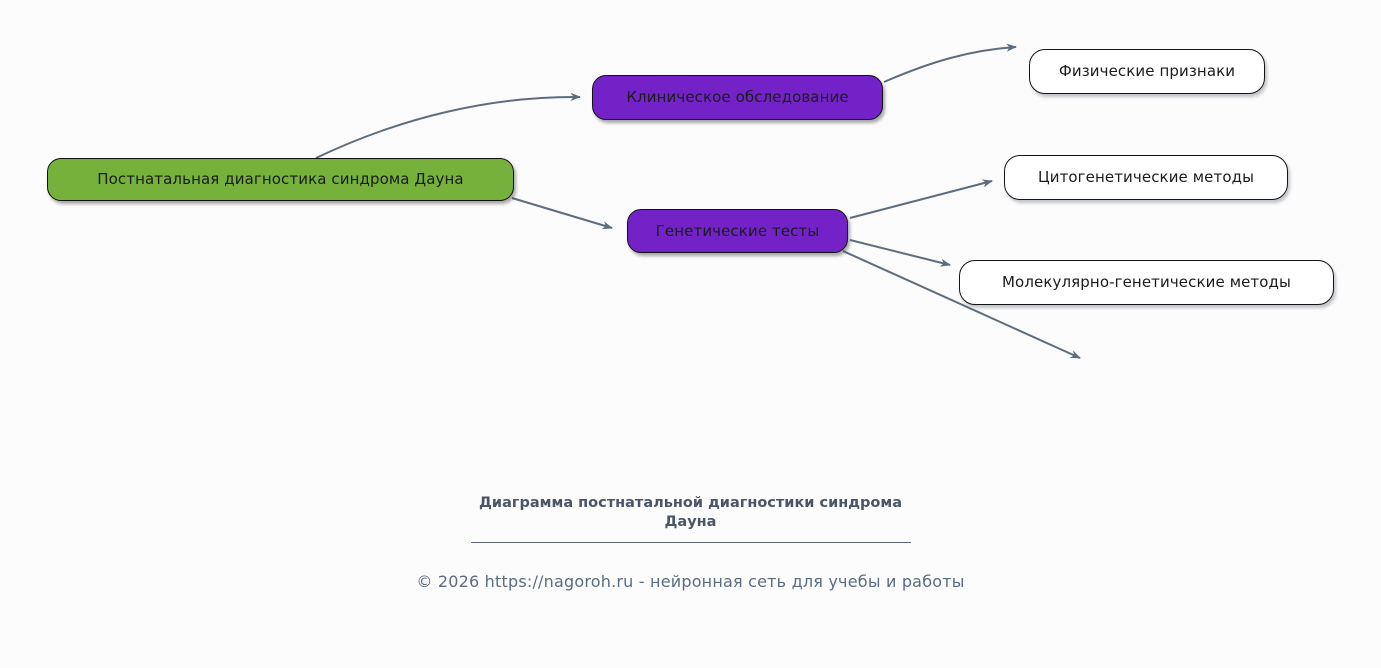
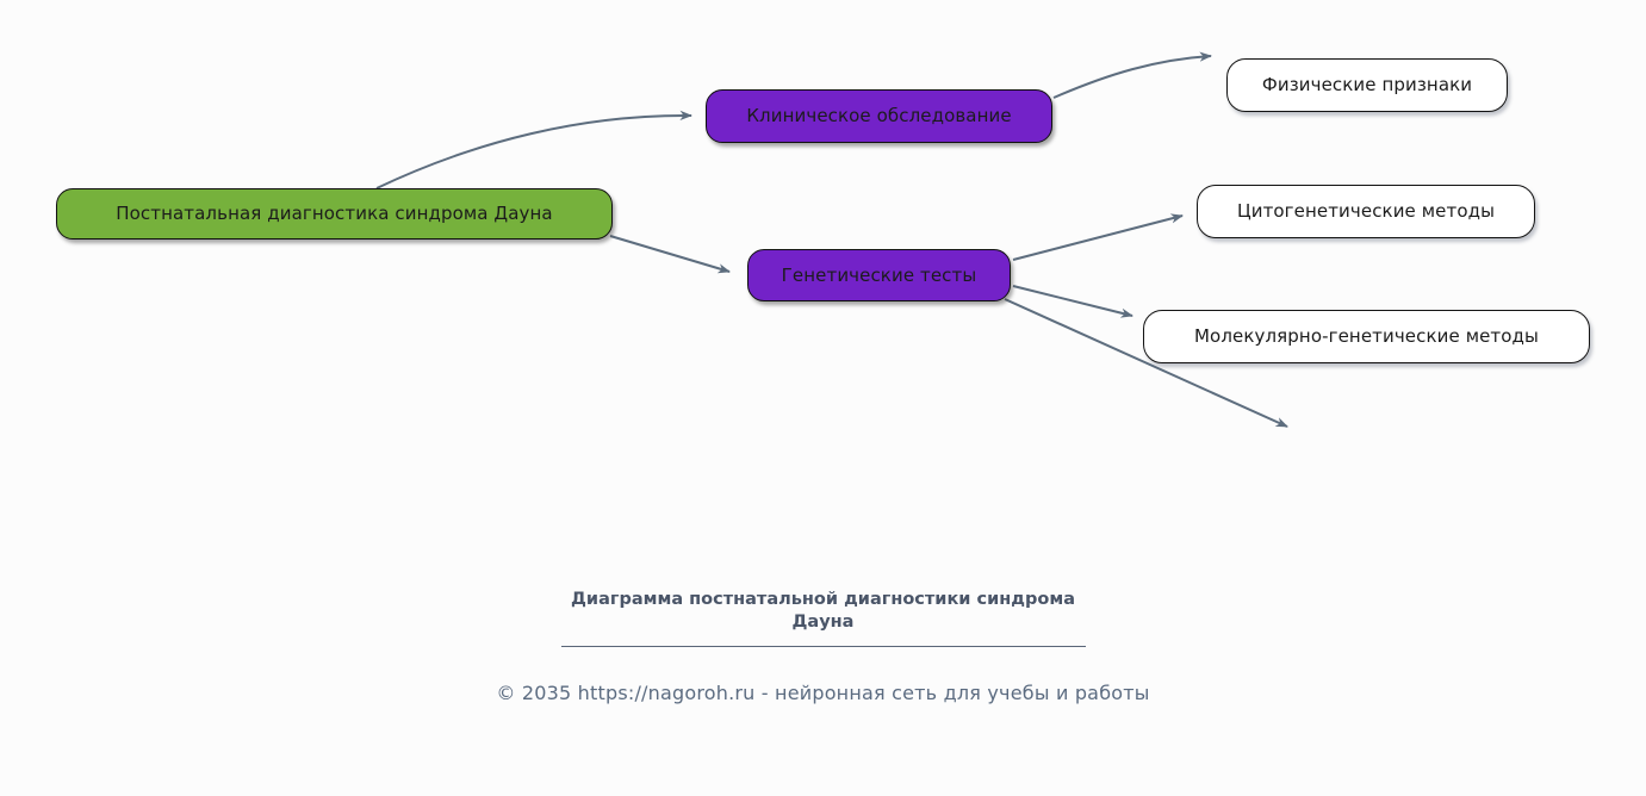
  Постнатальная диагностика синдрома Дауна
  Клиническое обследование
  Генетические тесты
  Физические признаки
  Цитогенетические методы
  Молекулярно-генетические методы
  Диаграмма постнатальной диагностики синдрома
  Дауна
- © 2026 https://nagoroh.ru - нейронная сеть для учебы и работы
+ © 2035 https://nagoroh.ru - нейронная сеть для учебы и работы
